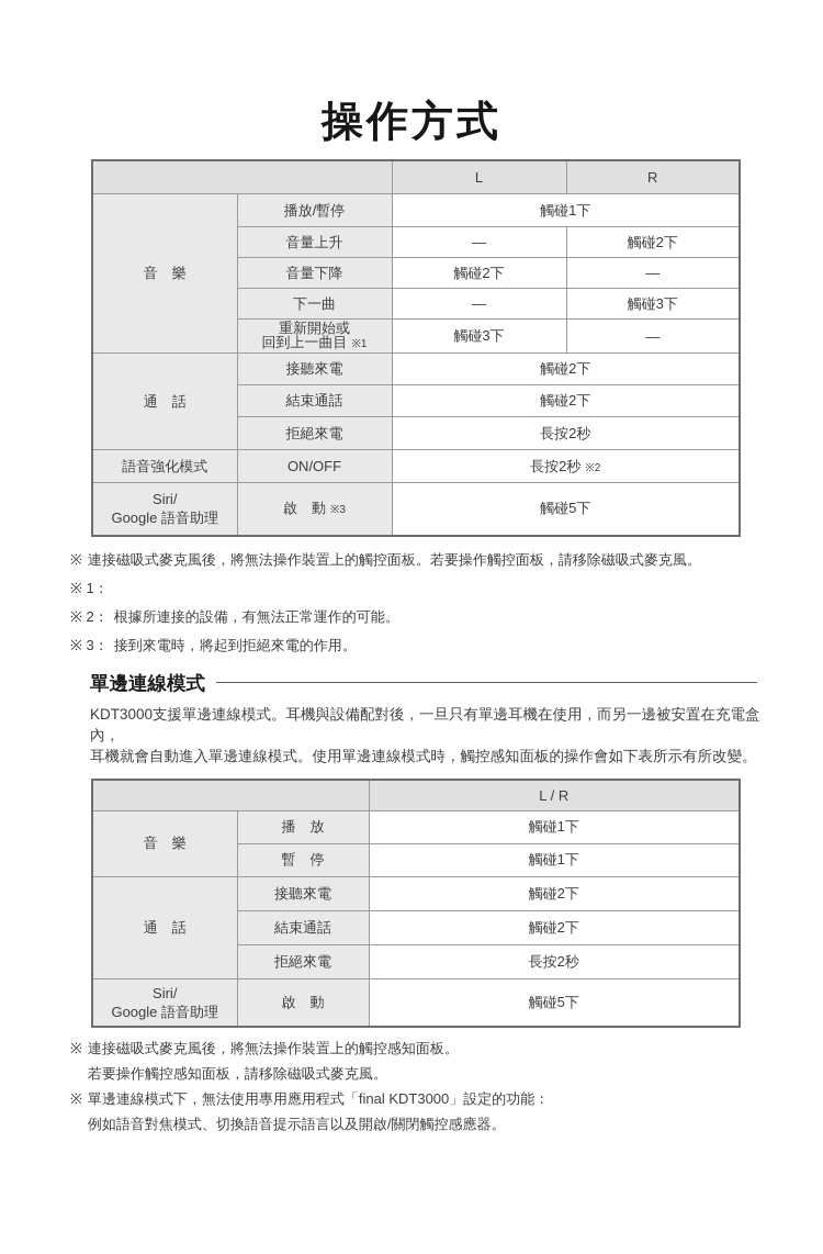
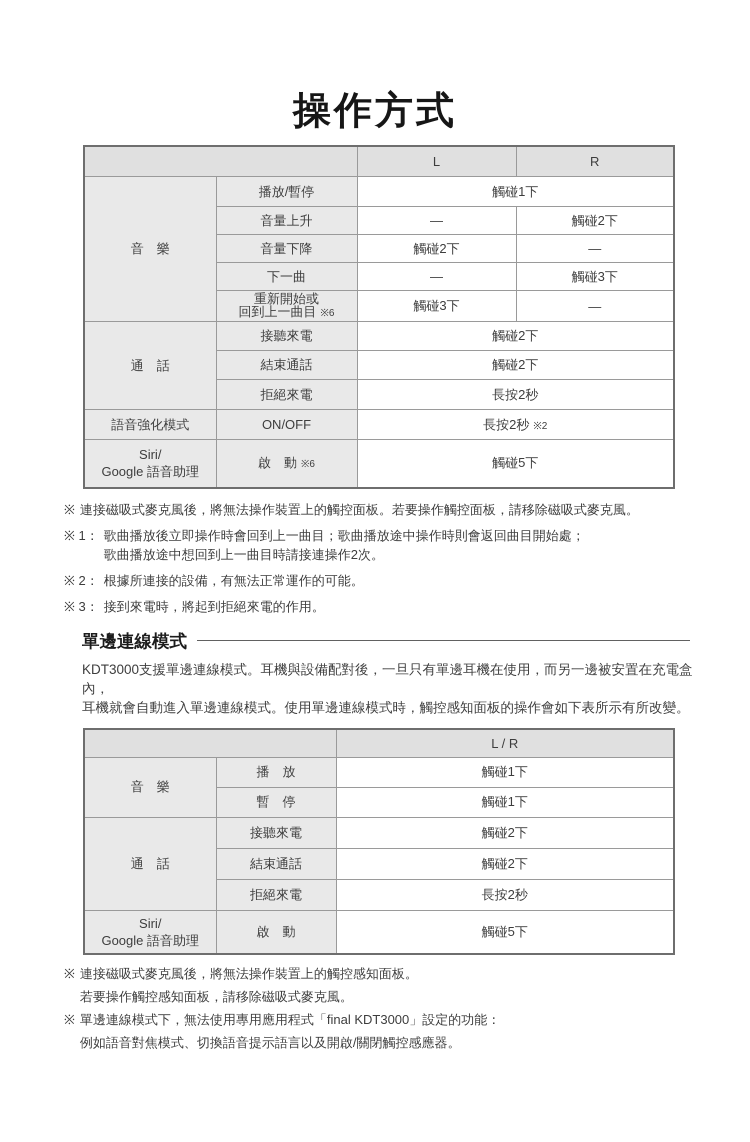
  操作方式
  	L	R
  音 樂	播放/暫停	觸碰1下
  音量上升	—	觸碰2下
  音量下降	觸碰2下	—
  下一曲	—	觸碰3下
- 重新開始或回到上一曲目 ※1	觸碰3下	—
+ 重新開始或回到上一曲目 ※6	觸碰3下	—
  通 話	接聽來電	觸碰2下
  結束通話	觸碰2下
  拒絕來電	長按2秒
  語音強化模式	ON/OFF	長按2秒 ※2
- Siri/ Google 語音助理	啟 動 ※3	觸碰5下
+ Siri/ Google 語音助理	啟 動 ※6	觸碰5下
  ※
  連接磁吸式麥克風後，將無法操作裝置上的觸控面板。若要操作觸控面板，請移除磁吸式麥克風。
  ※ 1：
+ 歌曲播放後立即操作時會回到上一曲目；歌曲播放途中操作時則會返回曲目開始處；
+ 歌曲播放途中想回到上一曲目時請接連操作2次。
  ※ 2：
  根據所連接的設備，有無法正常運作的可能。
  ※ 3：
  接到來電時，將起到拒絕來電的作用。
  單邊連線模式
  KDT3000支援單邊連線模式。耳機與設備配對後，一旦只有單邊耳機在使用，而另一邊被安置在充電盒內，
  耳機就會自動進入單邊連線模式。使用單邊連線模式時，觸控感知面板的操作會如下表所示有所改變。
  	L / R
  音 樂	播 放	觸碰1下
  暫 停	觸碰1下
  通 話	接聽來電	觸碰2下
  結束通話	觸碰2下
  拒絕來電	長按2秒
  Siri/ Google 語音助理	啟 動	觸碰5下
  ※
  連接磁吸式麥克風後，將無法操作裝置上的觸控感知面板。
  若要操作觸控感知面板，請移除磁吸式麥克風。
  ※
  單邊連線模式下，無法使用專用應用程式「final KDT3000」設定的功能：
  例如語音對焦模式、切換語音提示語言以及開啟/關閉觸控感應器。
